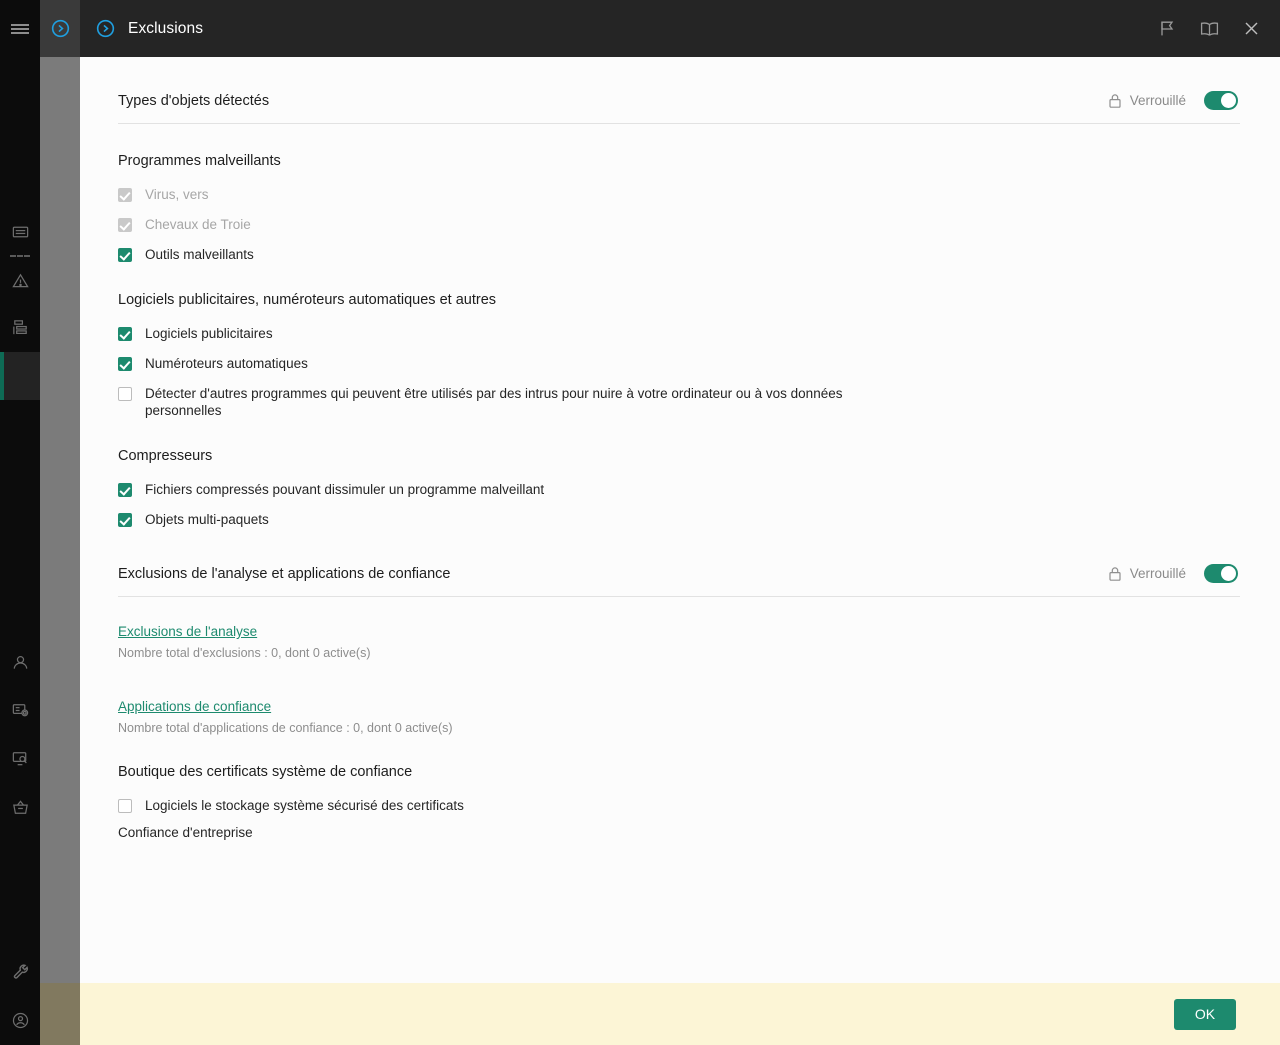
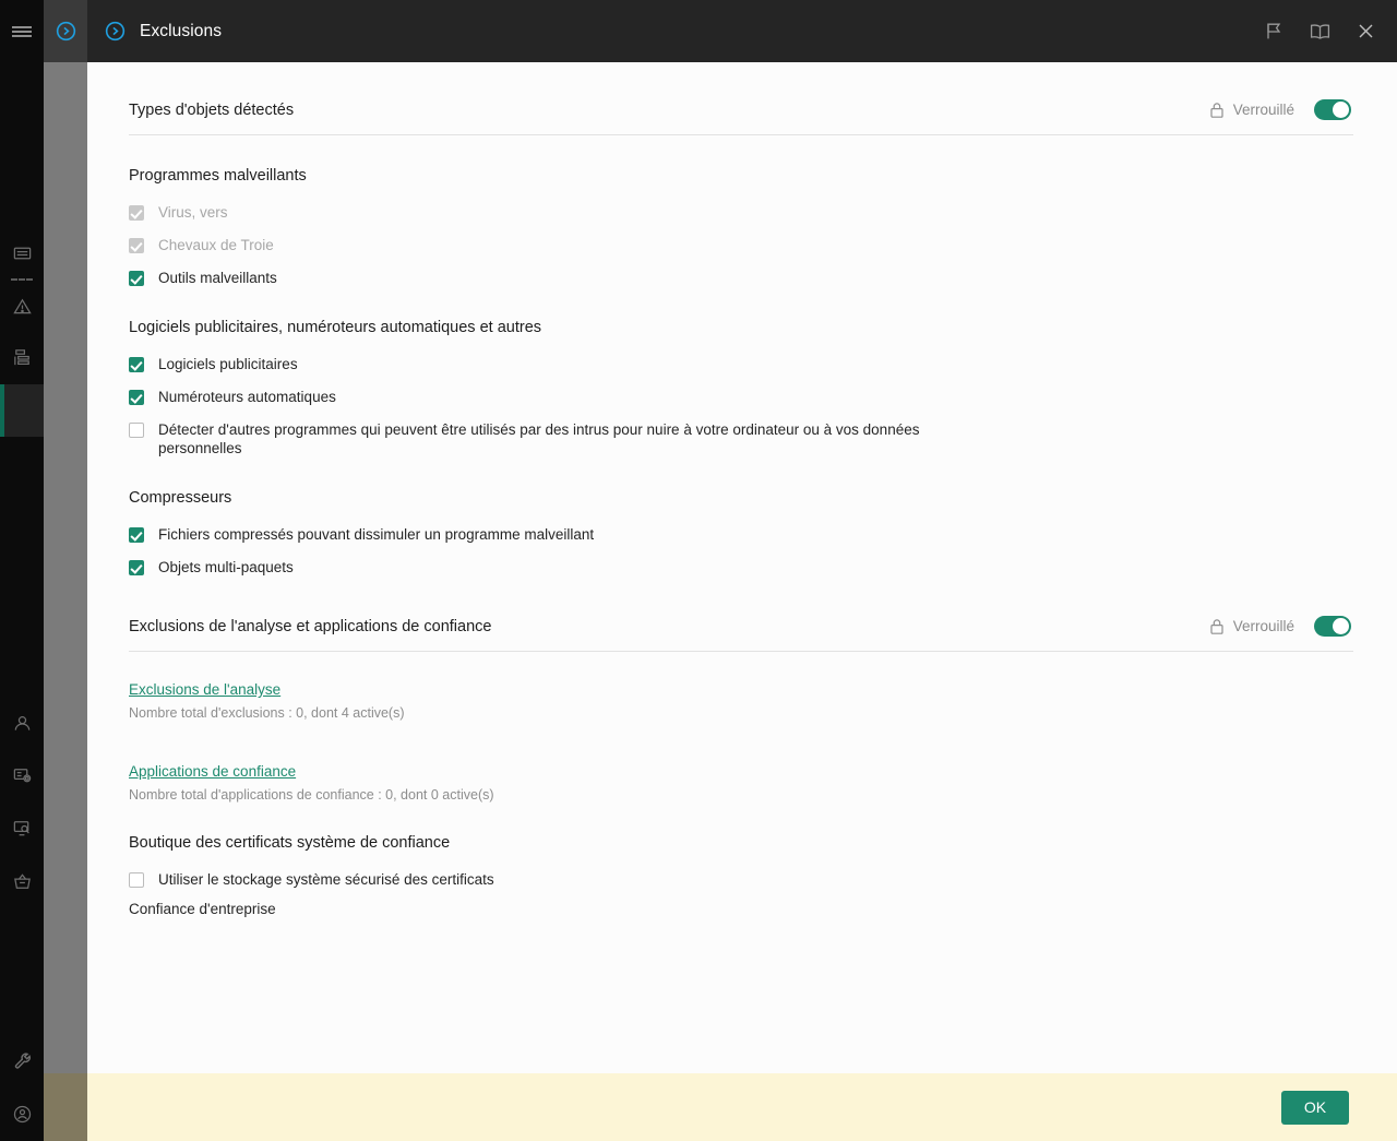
  Exclusions
  Types d'objets détectés
  Verrouillé
  Programmes malveillants
  Virus, vers
  Chevaux de Troie
  Outils malveillants
  Logiciels publicitaires, numéroteurs automatiques et autres
  Logiciels publicitaires
  Numéroteurs automatiques
  Détecter d'autres programmes qui peuvent être utilisés par des intrus pour nuire à votre ordinateur ou à vos données personnelles
  Compresseurs
  Fichiers compressés pouvant dissimuler un programme malveillant
  Objets multi-paquets
  Exclusions de l'analyse et applications de confiance
  Verrouillé
  Exclusions de l'analyse
- Nombre total d'exclusions : 0, dont 0 active(s)
+ Nombre total d'exclusions : 0, dont 4 active(s)
  Applications de confiance
  Nombre total d'applications de confiance : 0, dont 0 active(s)
  Boutique des certificats système de confiance
- Logiciels le stockage système sécurisé des certificats
+ Utiliser le stockage système sécurisé des certificats
  Confiance d'entreprise
  OK
